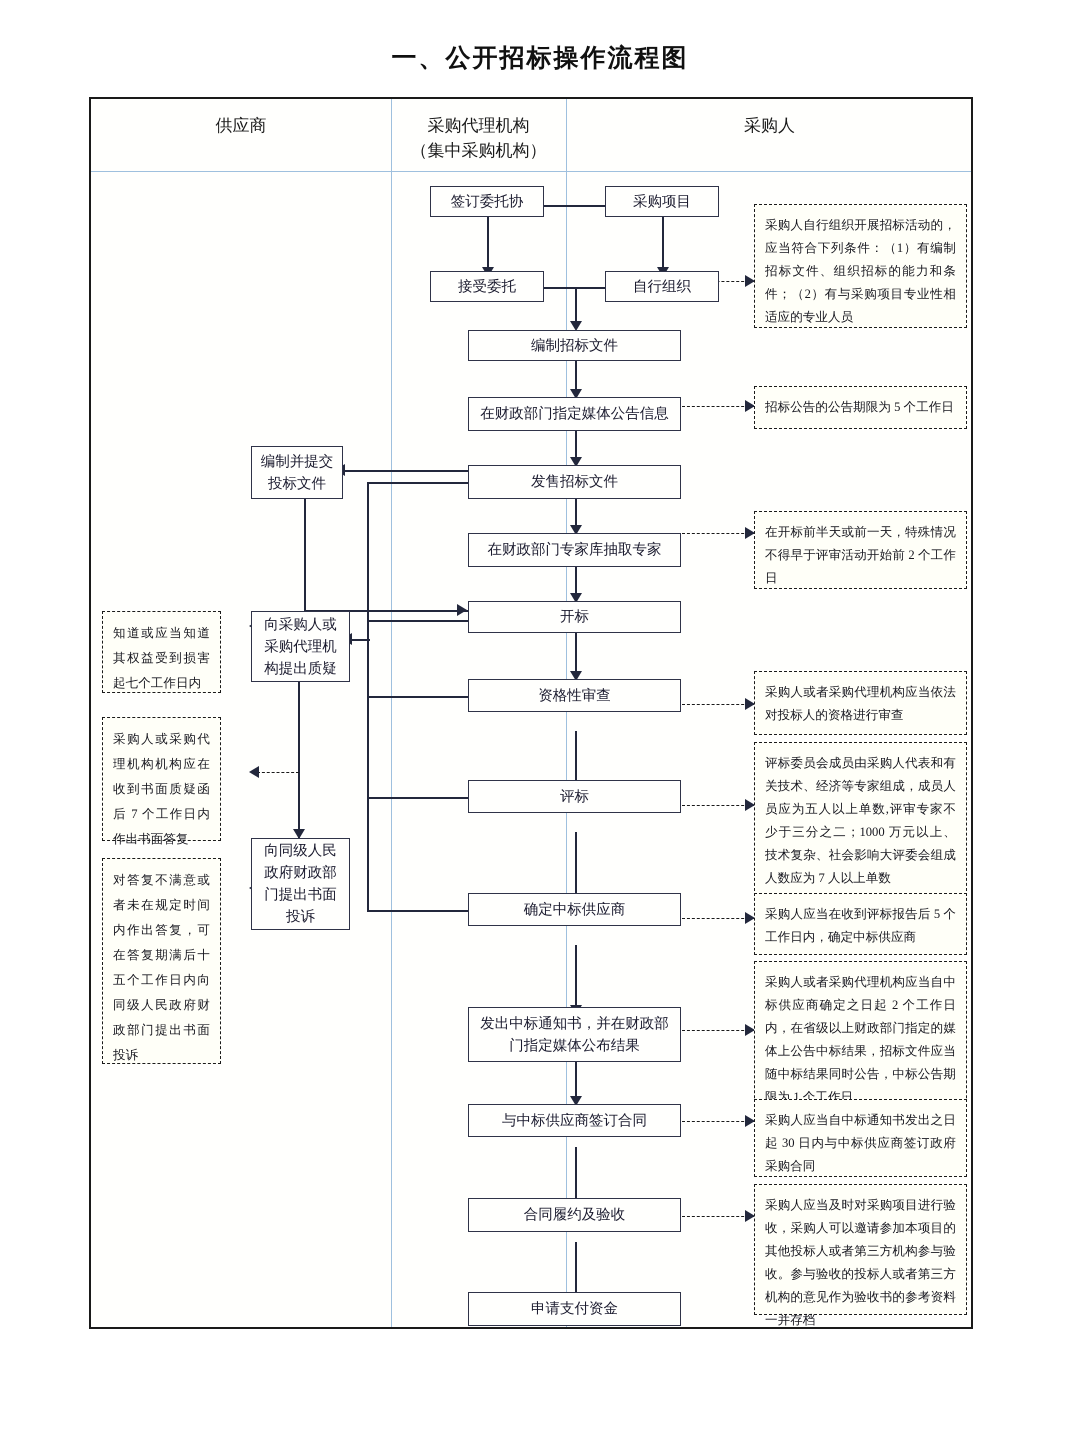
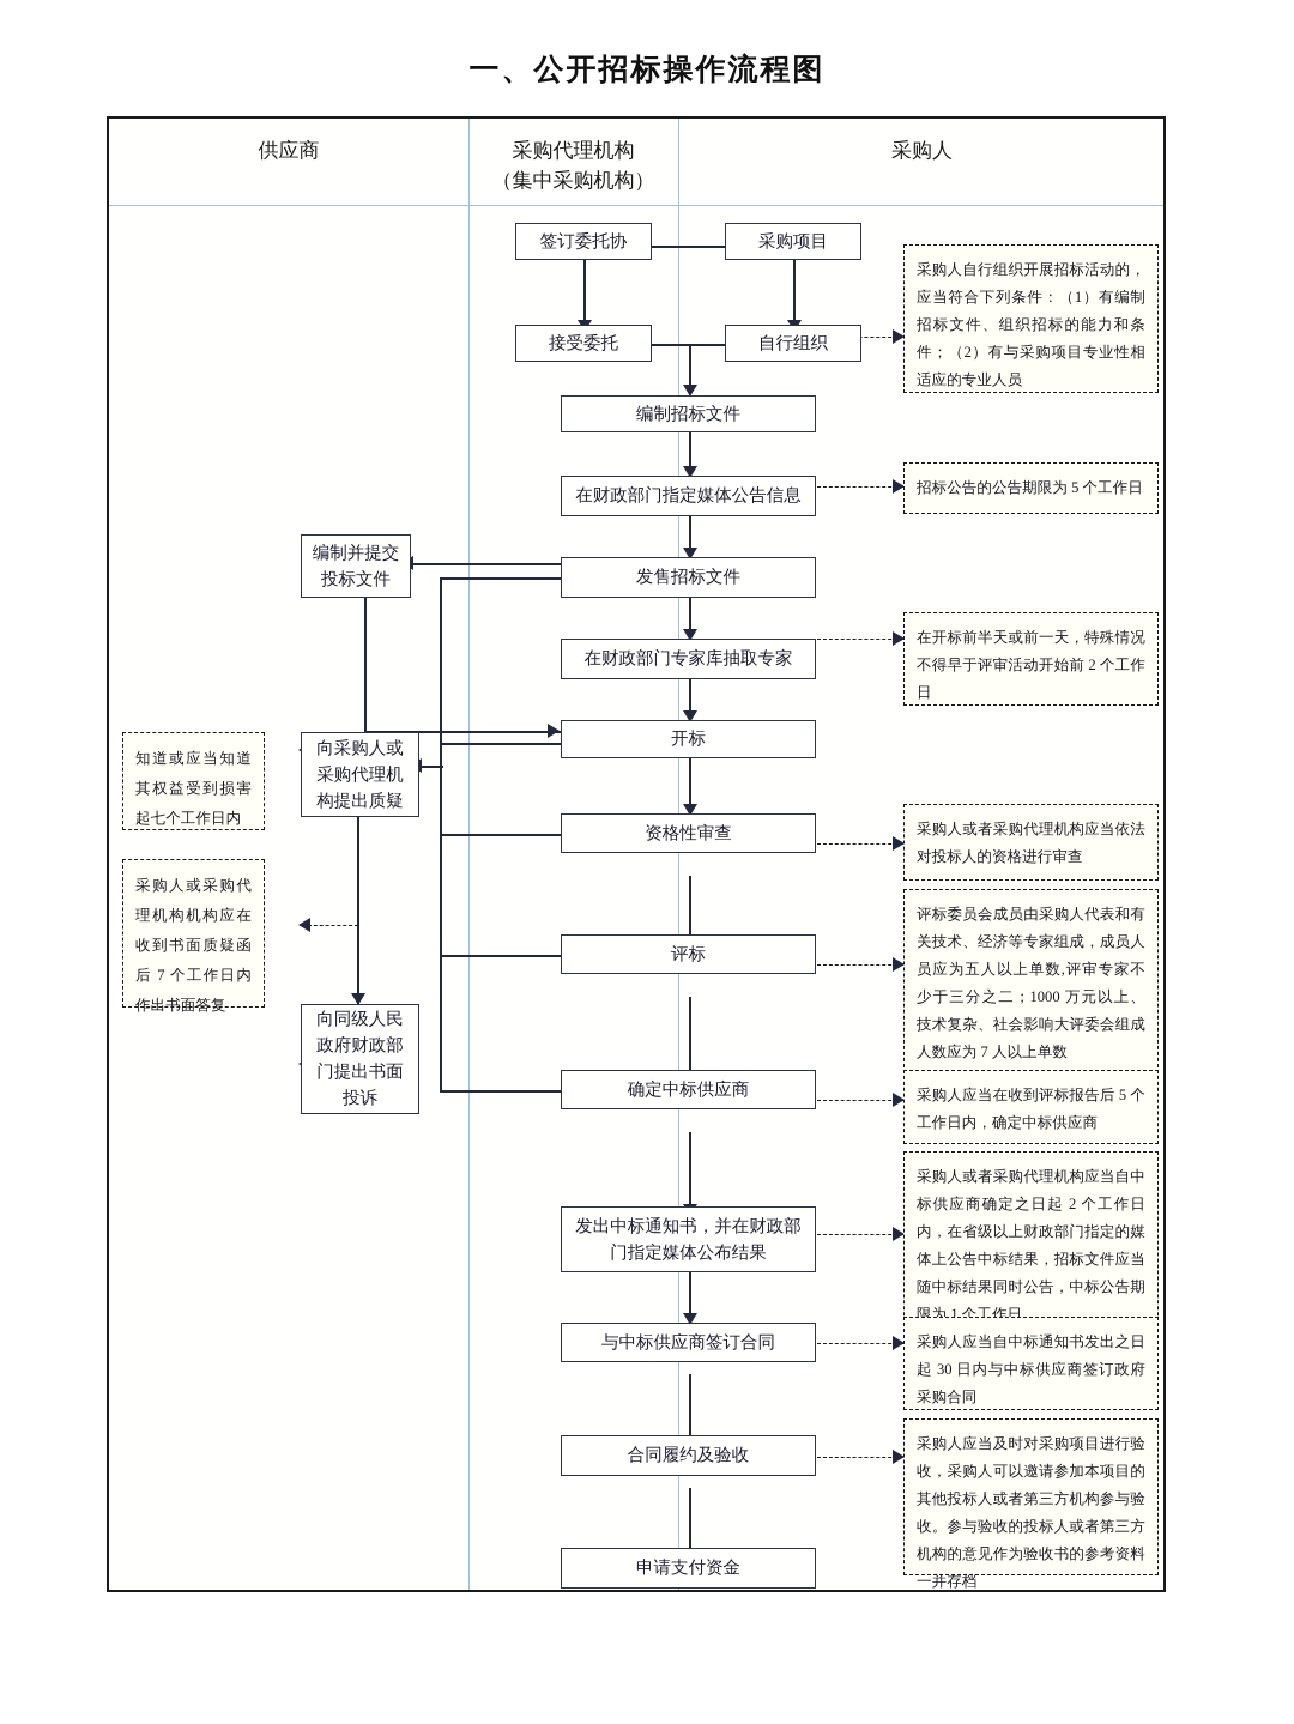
  一、公开招标操作流程图
  供应商
  采购代理机构
  （集中采购机构）
  采购人
  签订委托协
  采购项目
  接受委托
  自行组织
  编制招标文件
  在财政部门指定媒体公告信息
  发售招标文件
  编制并提交
  投标文件
  在财政部门专家库抽取专家
  开标
  向采购人或
  采购代理机
  构提出质疑
  资格性审查
  评标
  向同级人民
  政府财政部
  门提出书面
  投诉
  确定中标供应商
  发出中标通知书，并在财政部
  门指定媒体公布结果
  与中标供应商签订合同
  合同履约及验收
  申请支付资金
  采购人自行组织开展招标活动的，应当符合下列条件：（1）有编制招标文件、组织招标的能力和条件；（2）有与采购项目专业性相适应的专业人员
  招标公告的公告期限为 5 个工作日
  在开标前半天或前一天，特殊情况不得早于评审活动开始前 2 个工作日
  采购人或者采购代理机构应当依法对投标人的资格进行审查
  评标委员会成员由采购人代表和有关技术、经济等专家组成，成员人员应为五人以上单数,评审专家不少于三分之二；1000 万元以上、技术复杂、社会影响大评委会组成人数应为 7 人以上单数
  采购人应当在收到评标报告后 5 个工作日内，确定中标供应商
  采购人或者采购代理机构应当自中标供应商确定之日起 2 个工作日内，在省级以上财政部门指定的媒体上公告中标结果，招标文件应当随中标结果同时公告，中标公告期限为 1 个工作日
  采购人应当自中标通知书发出之日起 30 日内与中标供应商签订政府采购合同
  采购人应当及时对采购项目进行验收，采购人可以邀请参加本项目的其他投标人或者第三方机构参与验收。参与验收的投标人或者第三方机构的意见作为验收书的参考资料一并存档
  知道或应当知道其权益受到损害起七个工作日内
  采购人或采购代理机构机构应在收到书面质疑函后 7 个工作日内作出书面答复
- 对答复不满意或者未在规定时间内作出答复，可在答复期满后十五个工作日内向同级人民政府财政部门提出书面投诉
